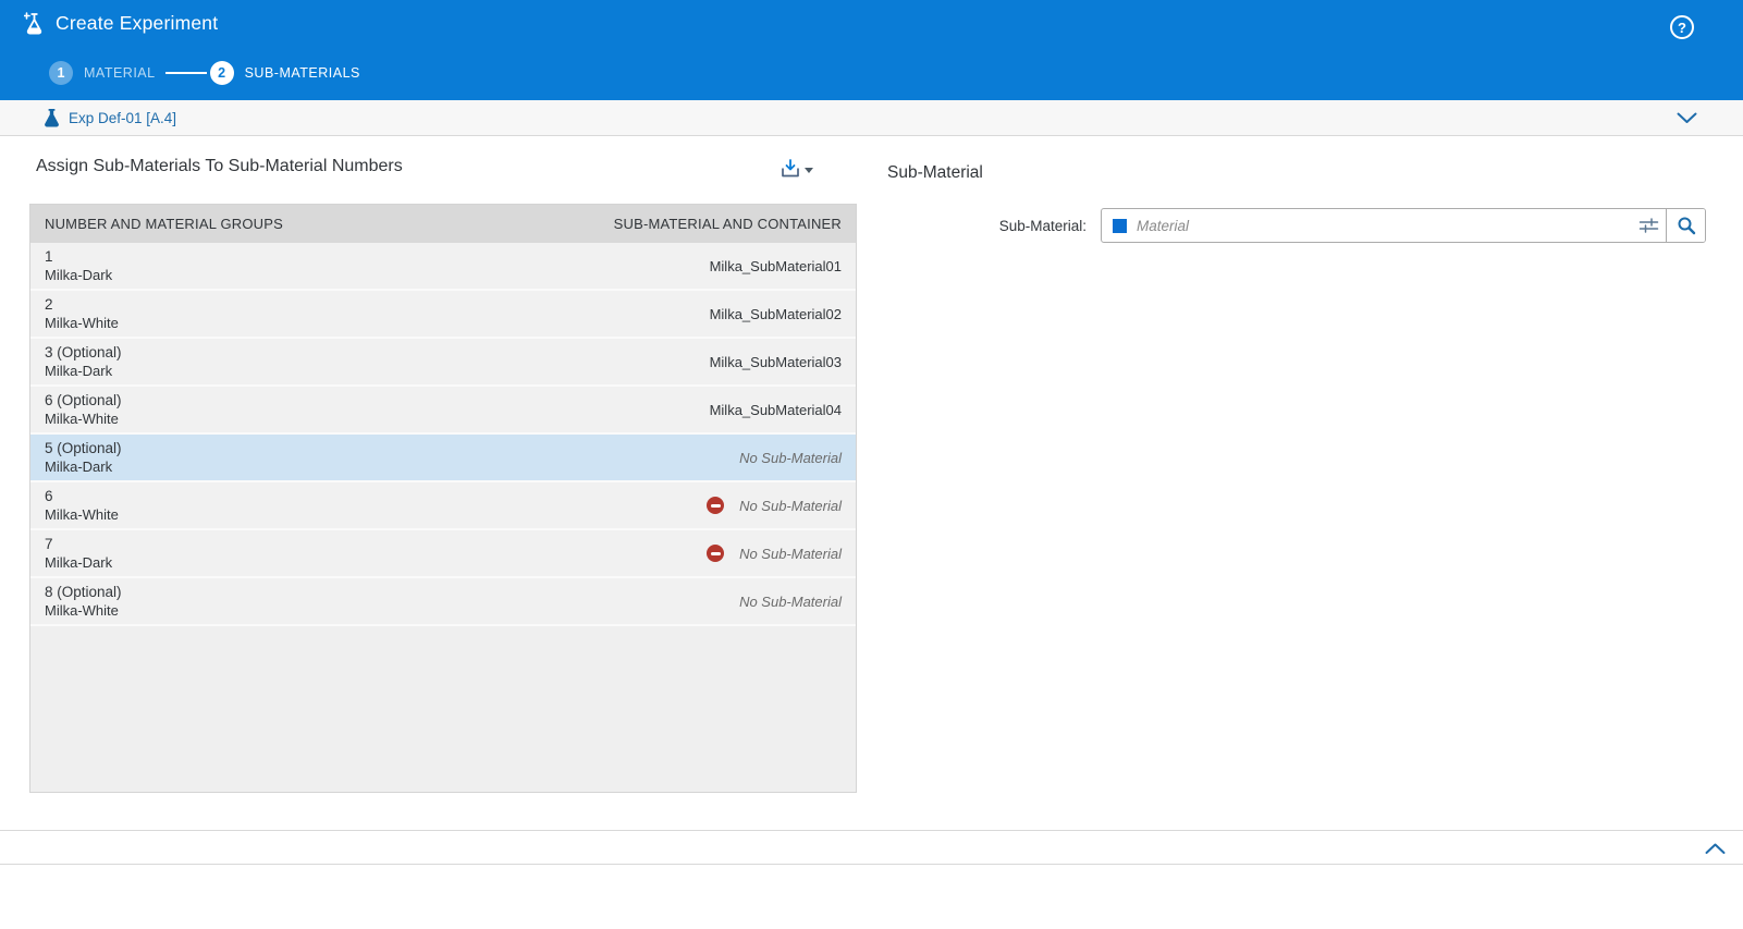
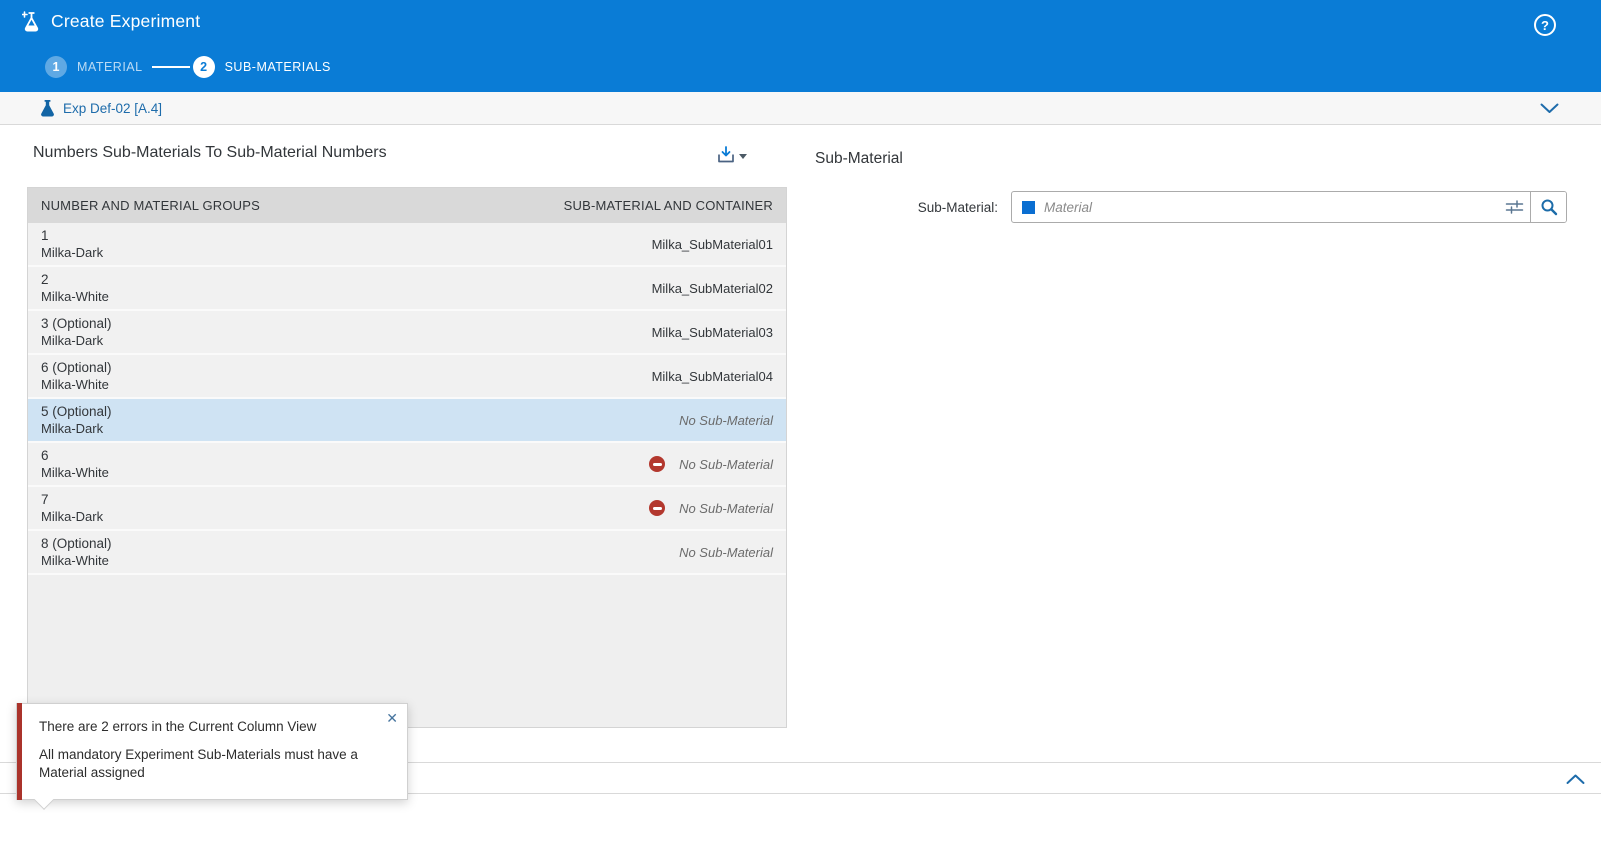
  Create Experiment
  ?
  1
  MATERIAL
  2
  SUB-MATERIALS
- Exp Def-01 [A.4]
+ Exp Def-02 [A.4]
- Assign Sub-Materials To Sub-Material Numbers
+ Numbers Sub-Materials To Sub-Material Numbers
  NUMBER AND MATERIAL GROUPS
  SUB-MATERIAL AND CONTAINER
  1
  Milka-Dark
  Milka_SubMaterial01
  2
  Milka-White
  Milka_SubMaterial02
  3 (Optional)
  Milka-Dark
  Milka_SubMaterial03
  6 (Optional)
  Milka-White
  Milka_SubMaterial04
  5 (Optional)
  Milka-Dark
  No Sub-Material
  6
  Milka-White
  No Sub-Material
  7
  Milka-Dark
  No Sub-Material
  8 (Optional)
  Milka-White
  No Sub-Material
  Sub-Material
  Sub-Material:
  Material
+ ✕
+ There are 2 errors in the Current Column View
+ All mandatory Experiment Sub-Materials must have a Material assigned
